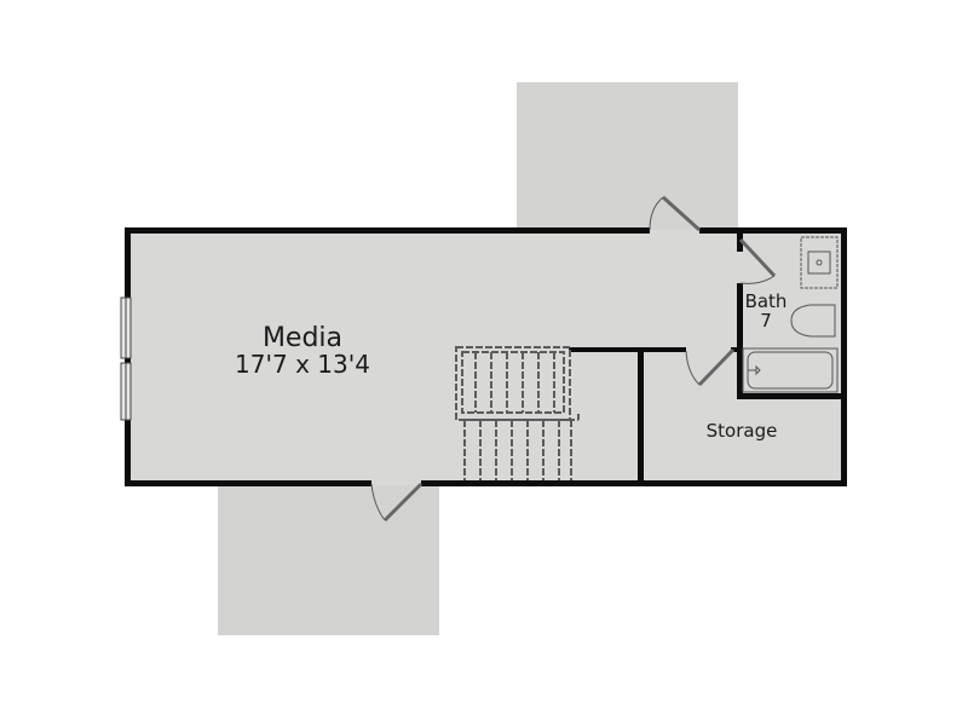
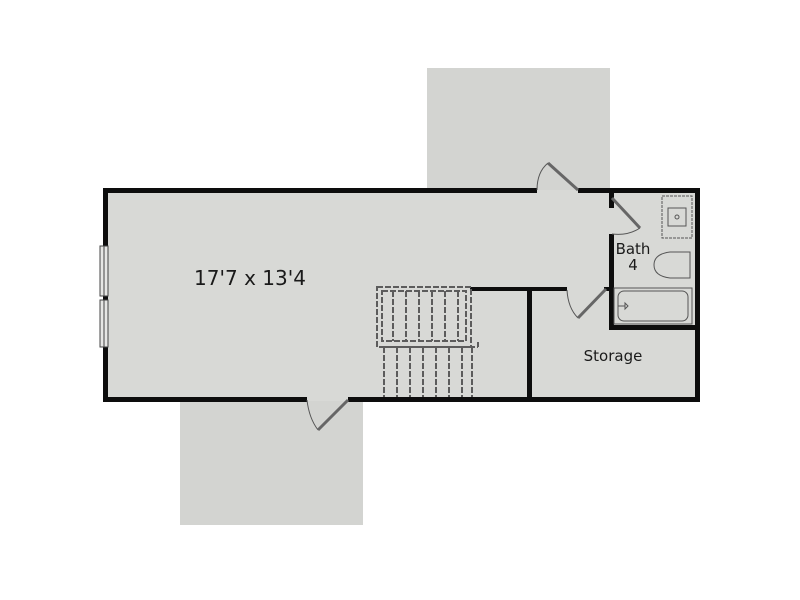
- Media
  17'7 x 13'4
  Bath
- 7
+ 4
  Storage
